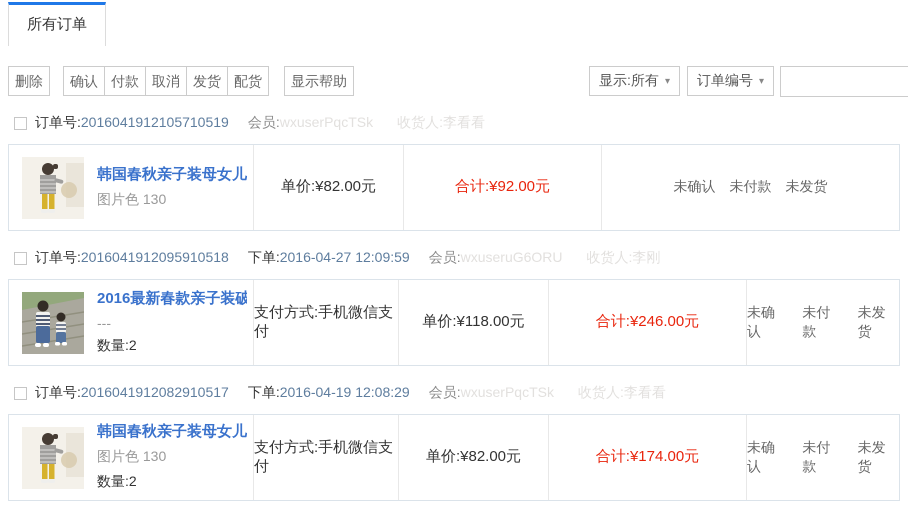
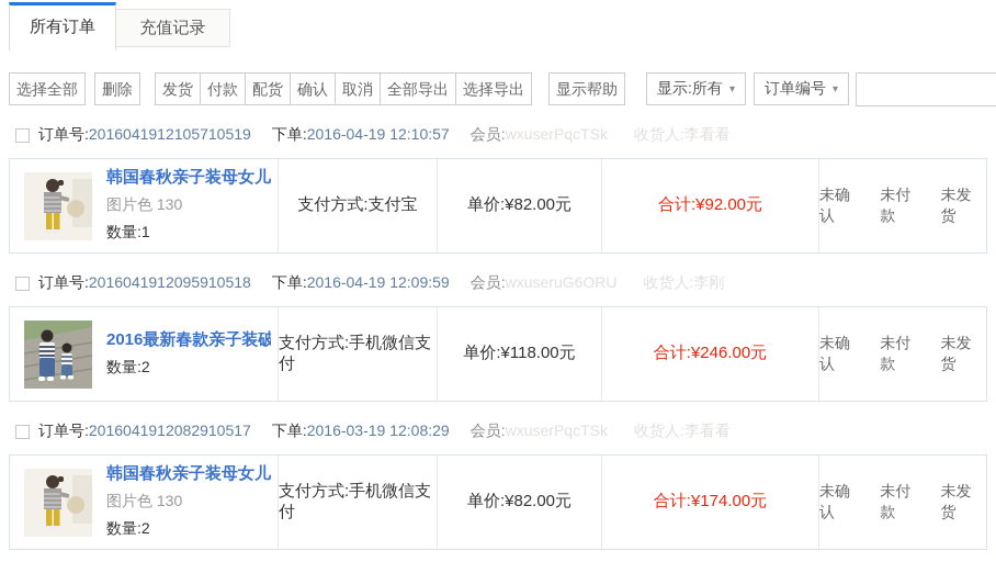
  所有订单
+ 充值记录
+ 选择全部
  删除
- 确认
+ 发货
  付款
- 取消
+ 配货
- 发货
+ 确认
- 配货
+ 取消
+ 全部导出
+ 选择导出
  显示帮助
  显示:所有
  ▾
  订单编号
  ▾
  订单号:2016041912105710519
+ 下单:2016-04-19 12:10:57
  会员:wxuserPqcTSk
  收货人:李看看
  韩国春秋亲子装母女儿
  图片色 130
+ 数量:1
+ 支付方式:支付宝
  单价:¥82.00元
  合计:¥92.00元
  未确认
  未付款
  未发货
  订单号:2016041912095910518
- 下单:2016-04-27 12:09:59
+ 下单:2016-04-19 12:09:59
  会员:wxuseruG6ORU
  收货人:李刚
  2016最新春款亲子装破
- ---
  数量:2
  支付方式:手机微信支付
  单价:¥118.00元
  合计:¥246.00元
  未确认
  未付款
  未发货
  订单号:2016041912082910517
- 下单:2016-04-19 12:08:29
+ 下单:2016-03-19 12:08:29
  会员:wxuserPqcTSk
  收货人:李看看
  韩国春秋亲子装母女儿
  图片色 130
  数量:2
  支付方式:手机微信支付
  单价:¥82.00元
  合计:¥174.00元
  未确认
  未付款
  未发货
